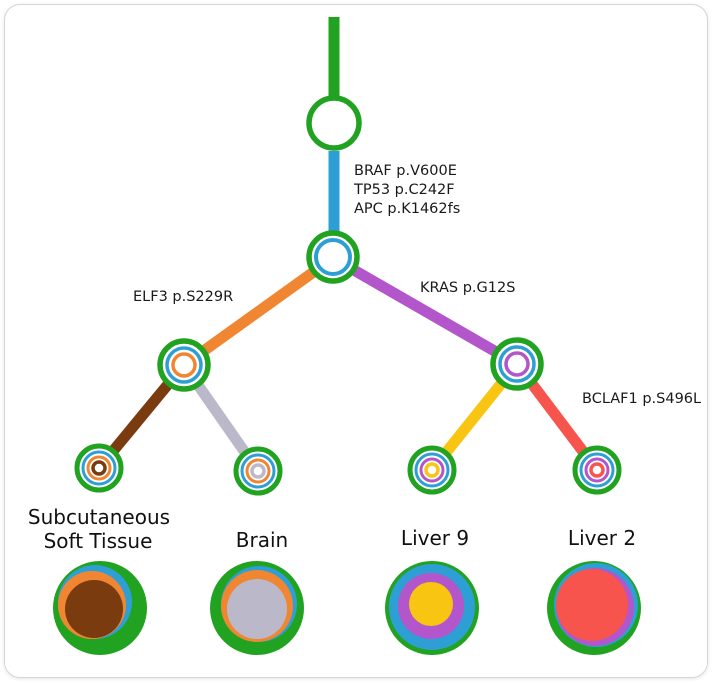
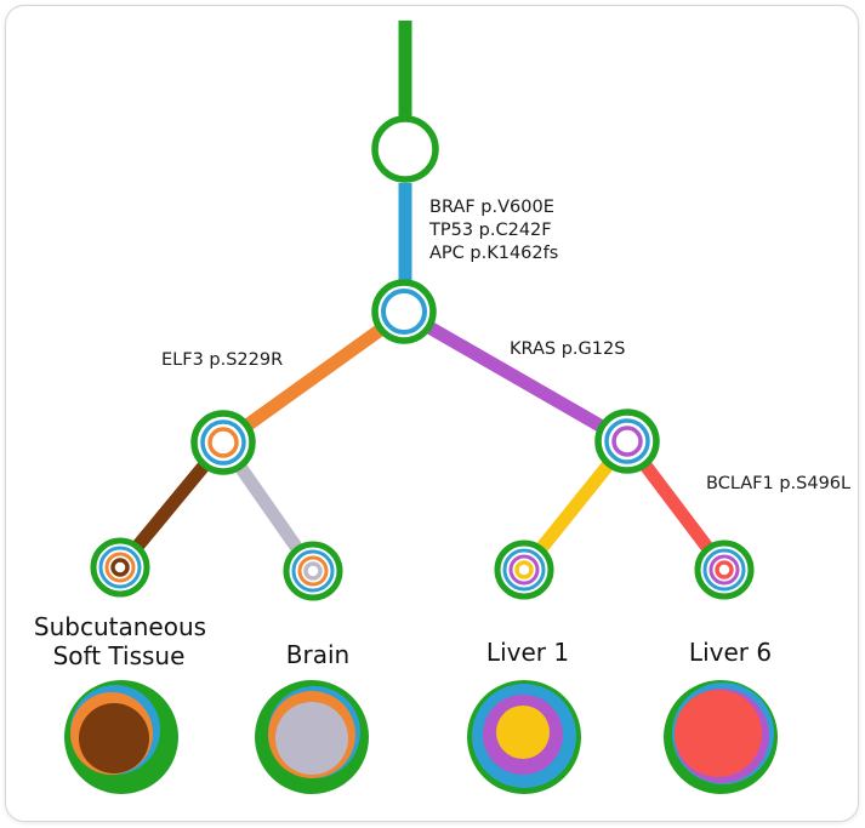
  BRAF p.V600E
  TP53 p.C242F
  APC p.K1462fs
  ELF3 p.S229R
  KRAS p.G12S
  BCLAF1 p.S496L
  Subcutaneous
  Soft Tissue
  Brain
- Liver 9
+ Liver 1
- Liver 2
+ Liver 6
